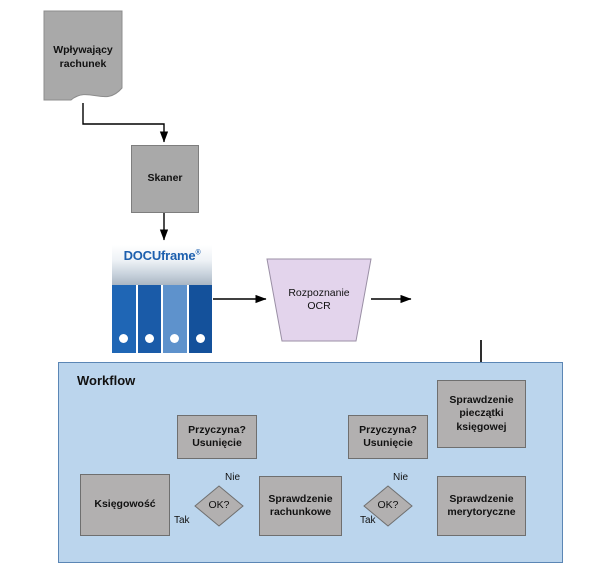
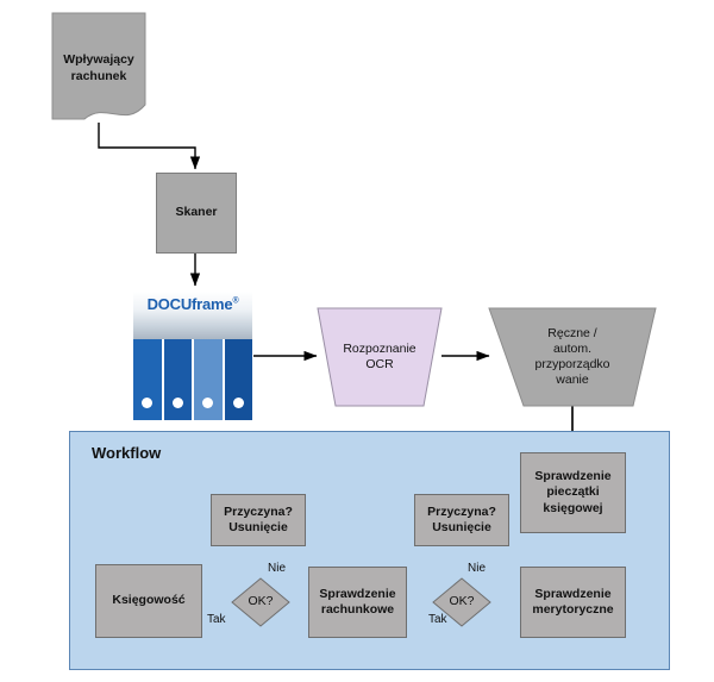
  Wpływający
  rachunek
  Skaner
  DOCUframe
  Rozpoznanie
  OCR
+ Ręczne /
+ autom.
+ przyporządko
+ wanie
  Workflow
  Sprawdzenie
  pieczątki
  księgowej
  Sprawdzenie
  merytoryczne
  Sprawdzenie
  rachunkowe
  Przyczyna?
  Usunięcie
  Przyczyna?
  Usunięcie
  Księgowość
  OK?
  OK?
  Nie
  Tak
  Nie
  Tak
